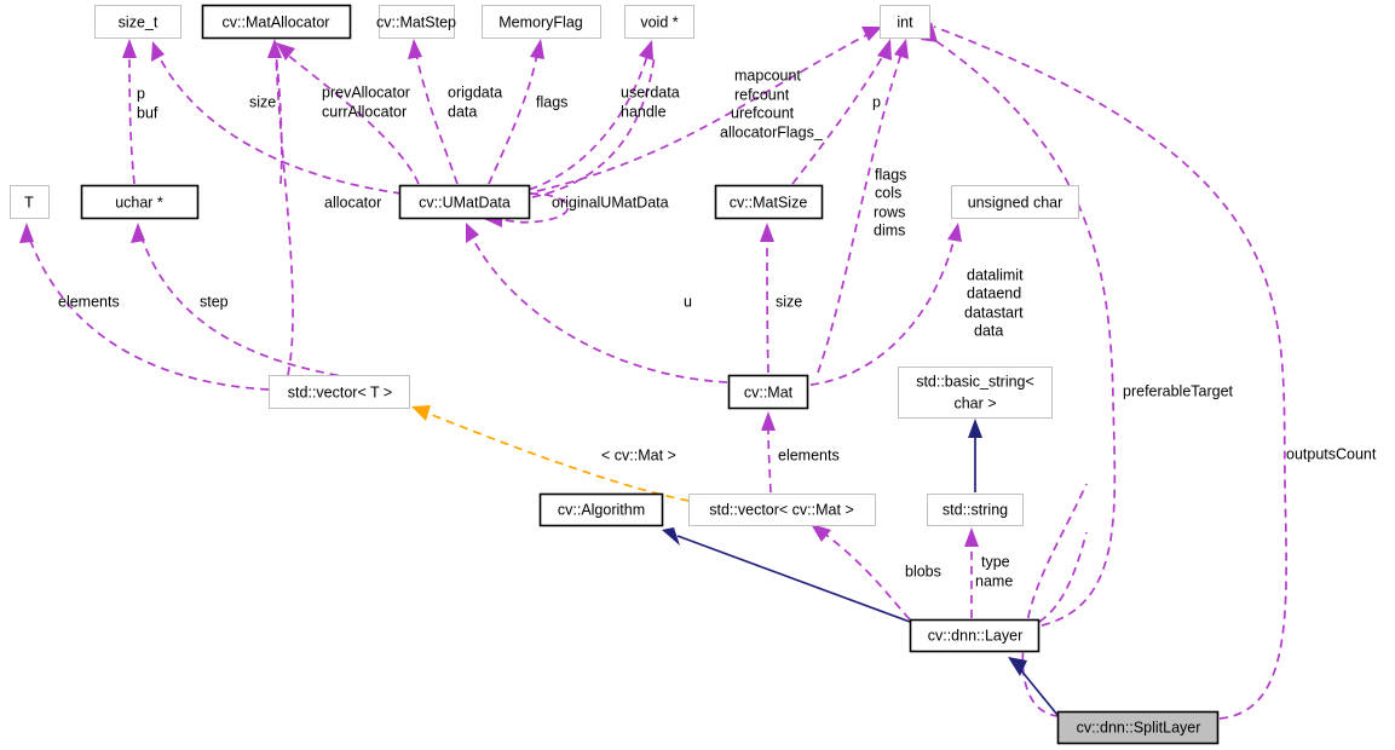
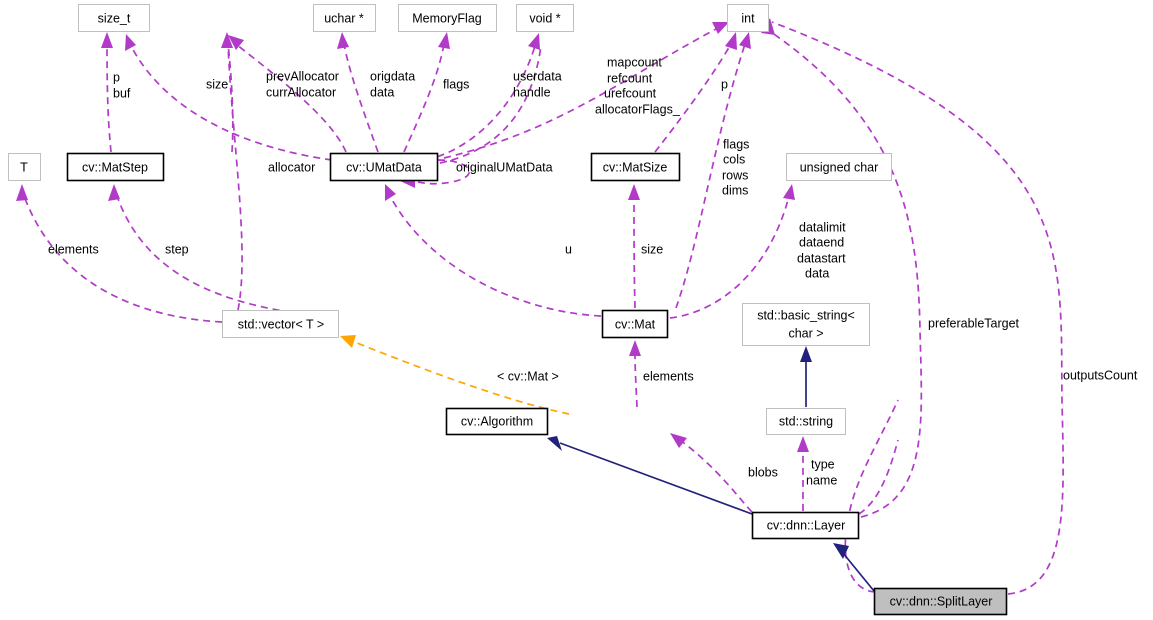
  size_t
- cv::MatAllocator
- cv::MatStep
+ uchar *
  MemoryFlag
  void *
  int
  T
- uchar *
+ cv::MatStep
  cv::UMatData
  cv::MatSize
  unsigned char
  std::vector< T >
  cv::Mat
  std::basic_string<
  char >
  cv::Algorithm
- std::vector< cv::Mat >
  std::string
  cv::dnn::Layer
  cv::dnn::SplitLayer
  p
  buf
  size
  prevAllocator
  currAllocator
  origdata
  data
  flags
  userdata
  handle
  mapcount
  refcount
  urefcount
  allocatorFlags_
  p
  flags
  cols
  rows
  dims
  allocator
  originalUMatData
  elements
  step
  u
  size
  datalimit
  dataend
  datastart
  data
  preferableTarget
  outputsCount
  < cv::Mat >
  elements
  blobs
  type
  name
